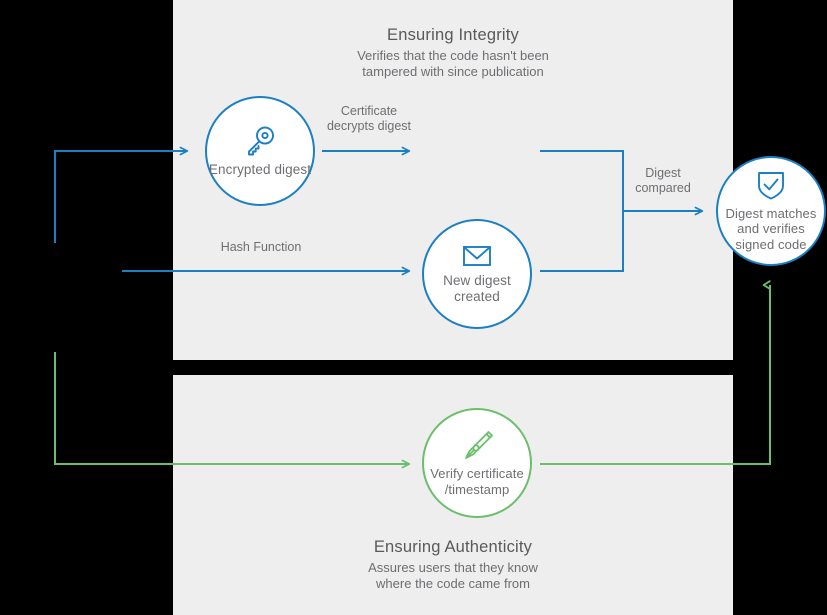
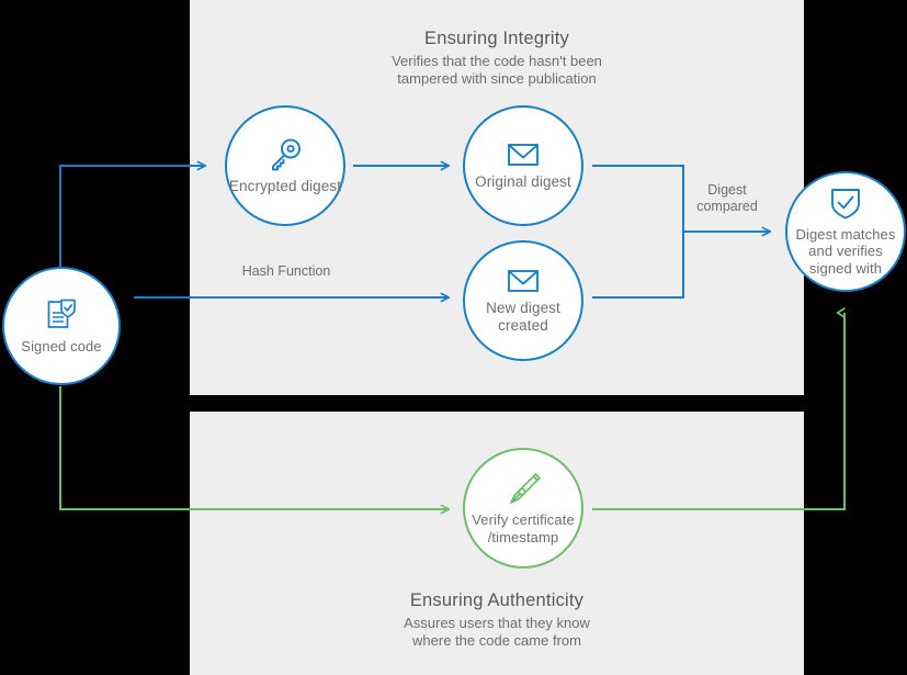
  Ensuring Integrity
  Verifies that the code hasn't been
  tampered with since publication
  Ensuring Authenticity
  Assures users that they know
  where the code came from
- Certificate
- decrypts digest
  Hash Function
  Digest
  compared
+ Signed code
  Encrypted digest
+ Original digest
  New digest created
- Digest matches and verifies signed code
+ Digest matches and verifies signed with
  Verify certificate /timestamp
